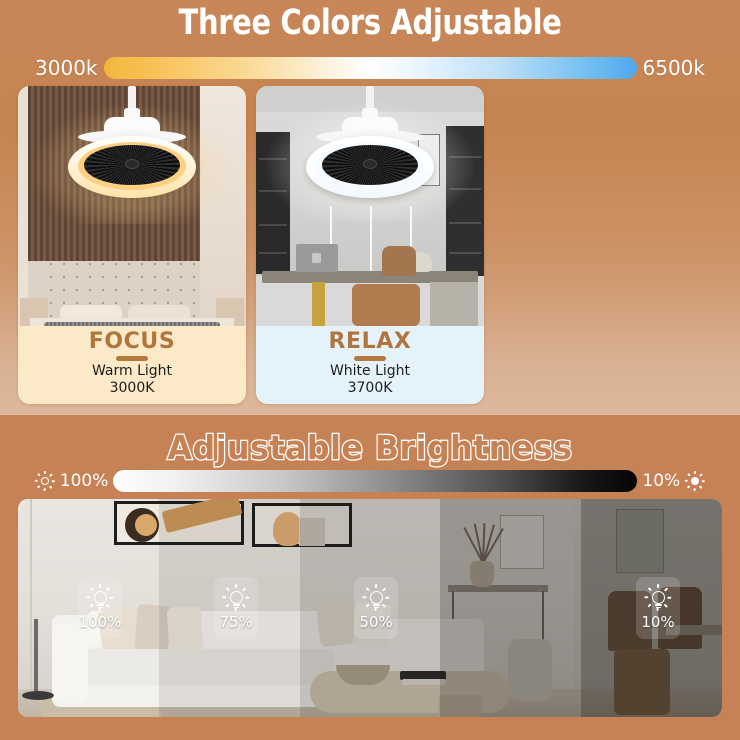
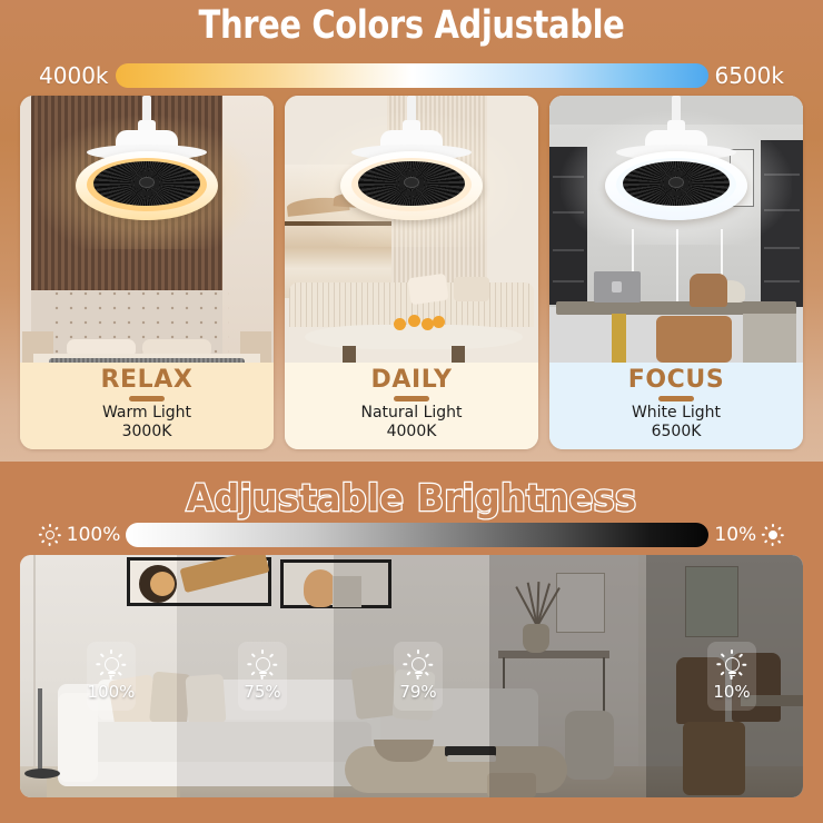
  Three Colors Adjustable
- 3000k
+ 4000k
  6500k
- FOCUS
+ RELAX
  Warm Light
  3000K
+ DAILY
+ Natural Light
+ 4000K
- RELAX
+ FOCUS
  White Light
- 3700K
+ 6500K
  Adjustable Brightness
  100%
  10%
  100%
  75%
- 50%
+ 79%
  10%
